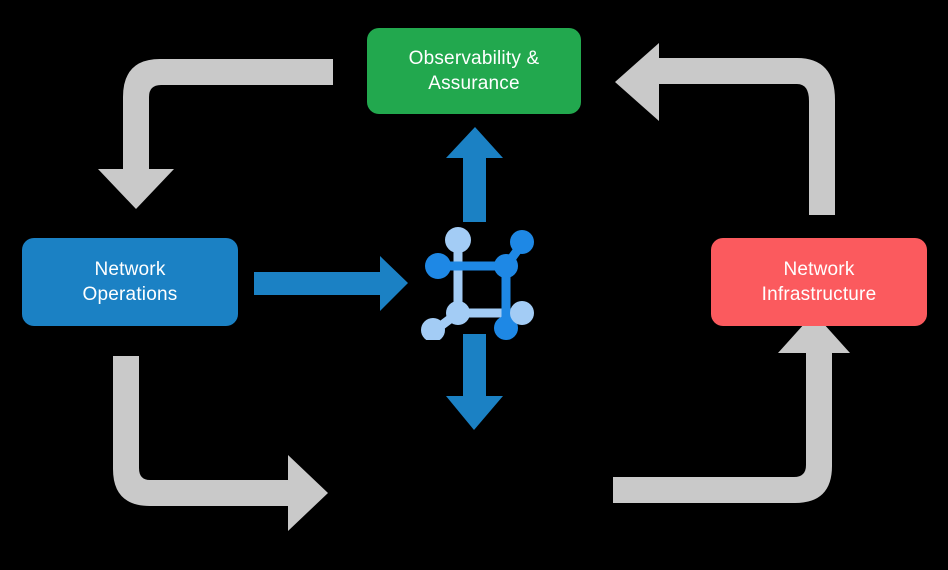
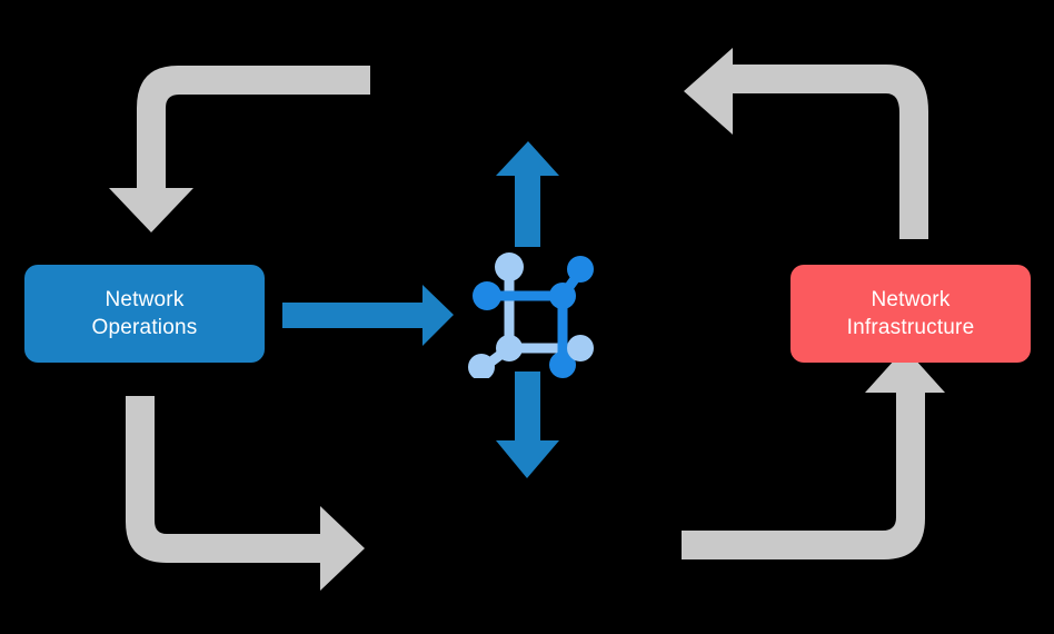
- Observability &
- Assurance
  Network
  Operations
  Network
  Infrastructure
